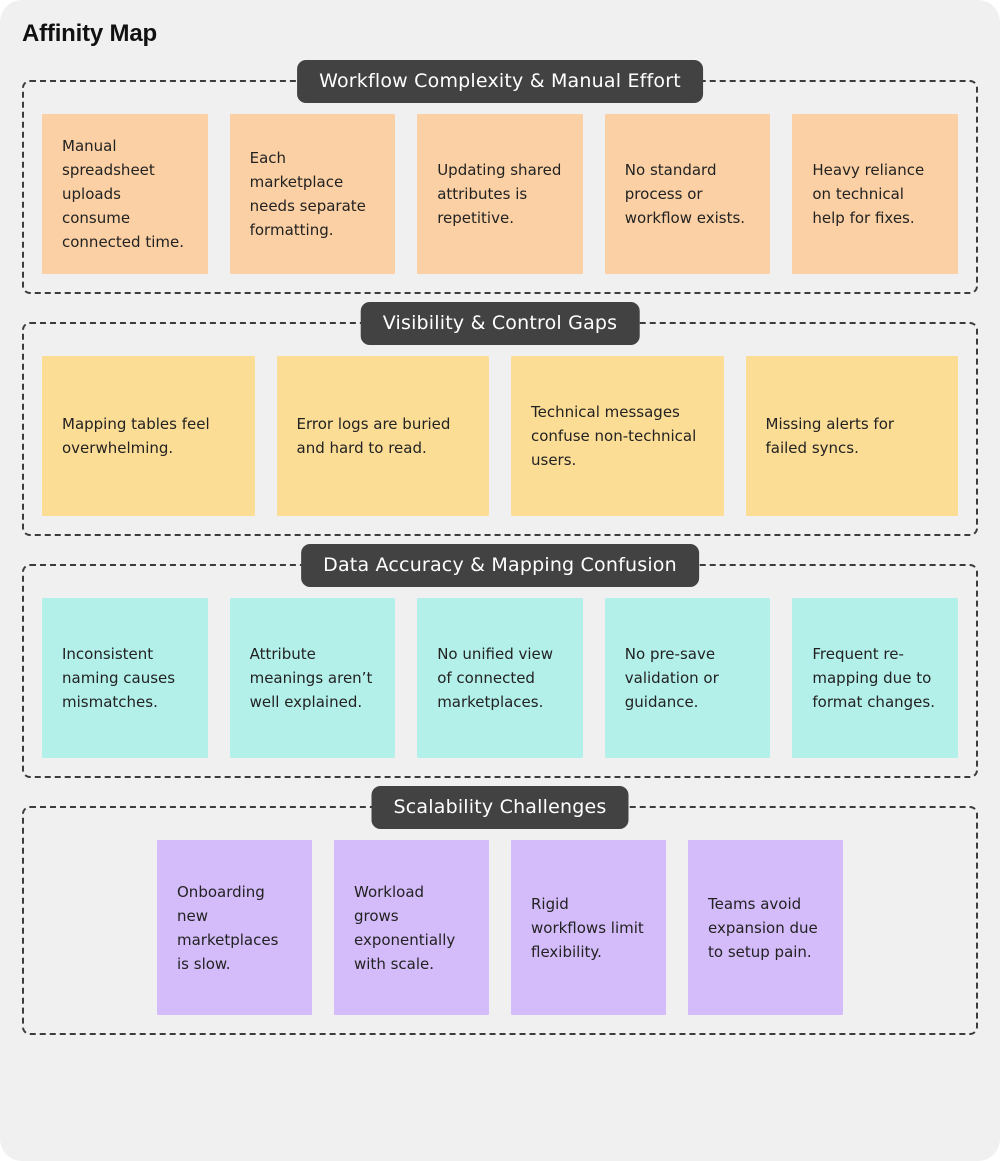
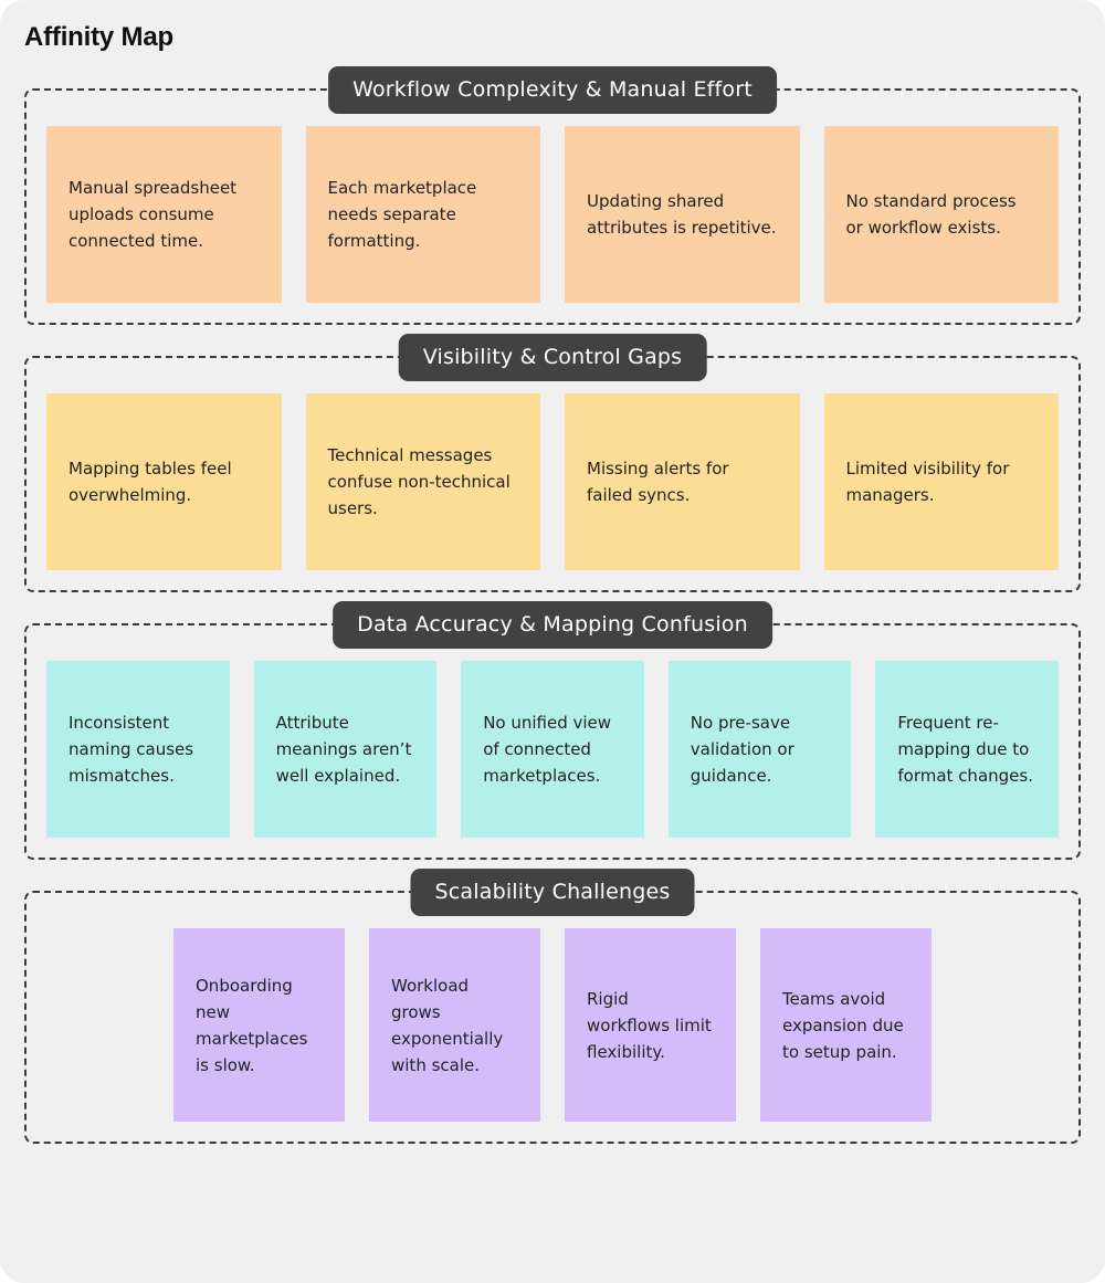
  Affinity Map
  Workflow Complexity & Manual Effort
  Manual spreadsheet uploads consume connected time.
  Each marketplace needs separate formatting.
  Updating shared attributes is repetitive.
  No standard process or workflow exists.
- Heavy reliance on technical help for fixes.
  Visibility & Control Gaps
  Mapping tables feel overwhelming.
- Error logs are buried and hard to read.
  Technical messages confuse non-technical users.
  Missing alerts for failed syncs.
+ Limited visibility for managers.
  Data Accuracy & Mapping Confusion
  Inconsistent naming causes mismatches.
  Attribute meanings aren’t well explained.
  No unified view of connected marketplaces.
  No pre-save validation or guidance.
  Frequent re-mapping due to format changes.
  Scalability Challenges
  Onboarding new marketplaces is slow.
  Workload grows exponentially with scale.
  Rigid workflows limit flexibility.
  Teams avoid expansion due to setup pain.
